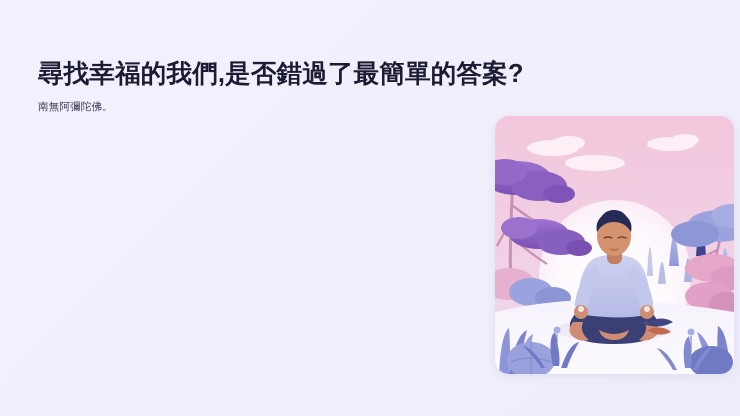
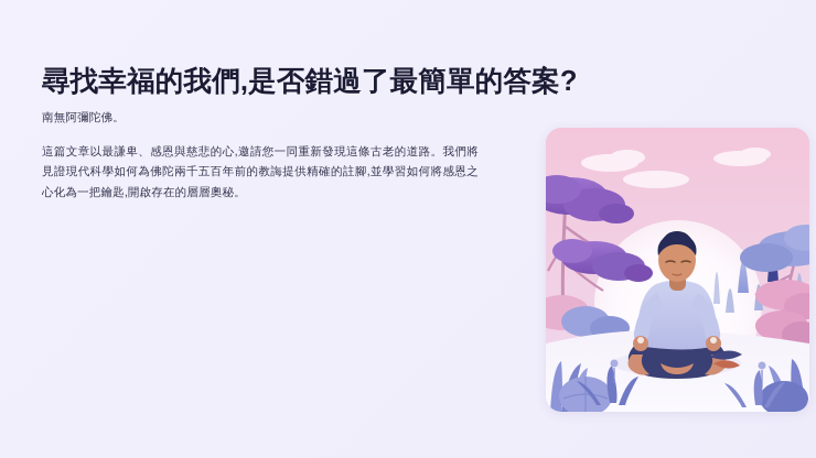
  尋找幸福的我們,是否錯過了最簡單的答案?
  南無阿彌陀佛。
+ 這篇文章以最謙卑、感恩與慈悲的心,邀請您一同重新發現這條古老的道路。我們將見證現代科學如何為佛陀兩千五百年前的教誨提供精確的註腳,並學習如何將感恩之心化為一把鑰匙,開啟存在的層層奧秘。
